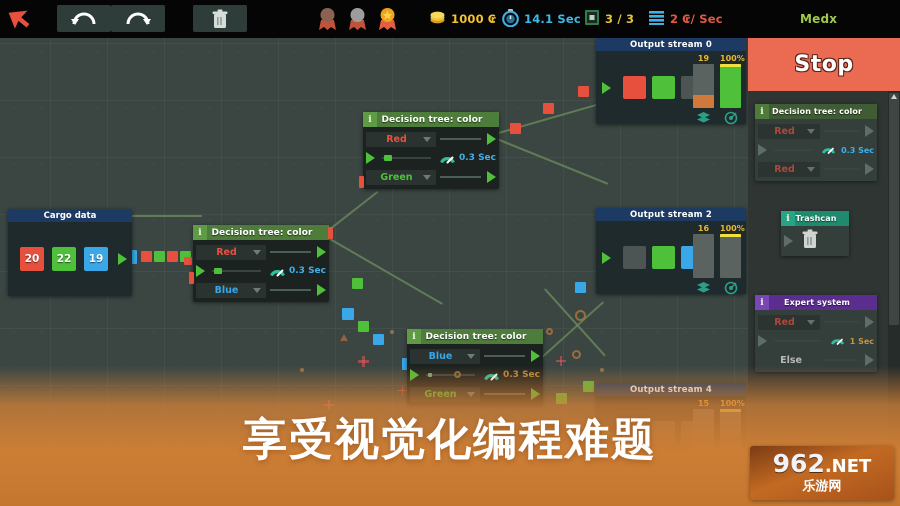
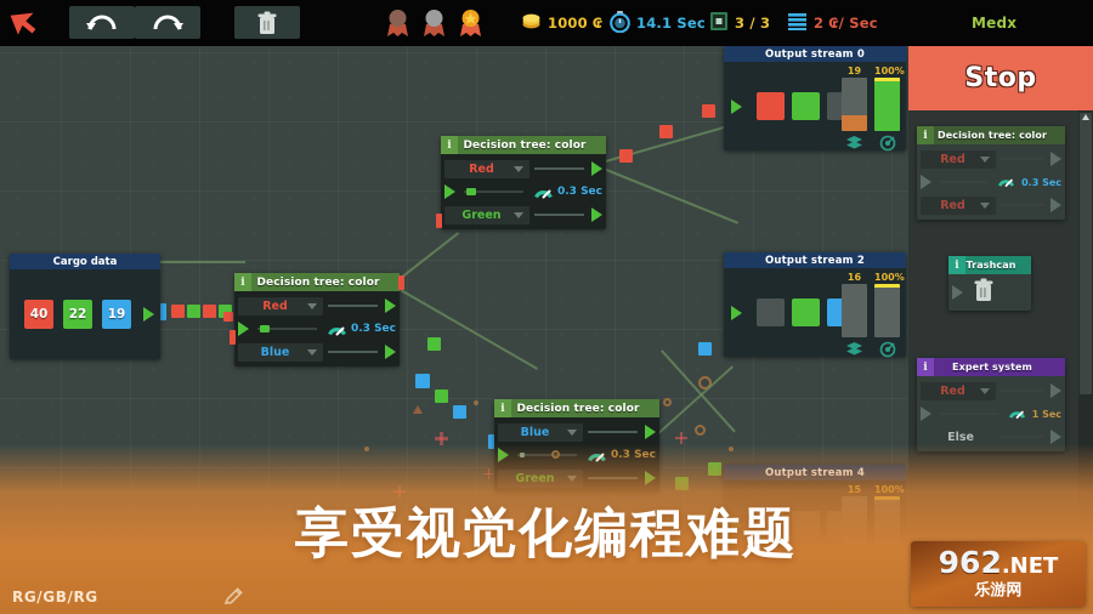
  Cargo data
- 20
+ 40
  22
  19
  i
  Decision tree: color
  Red
  0.3 Sec
  Green
  i
  Decision tree: color
  Red
  0.3 Sec
  Blue
  i
  Decision tree: color
  Blue
  Output stream 0
  19
  100%
  Output stream 2
  16
  100%
  i
  Decision tree: color
  Red
  0.3 Sec
  Red
  i
  Trashcan
  i
  Expert system
  Red
  1 Sec
  Else
  Stop
  1000 ₢
  14.1 Sec
  3 / 3
  2 ₢/ Sec
  Medx
  享受视觉化编程难题
+ RG/GB/RG
  962.NET
  乐游网
